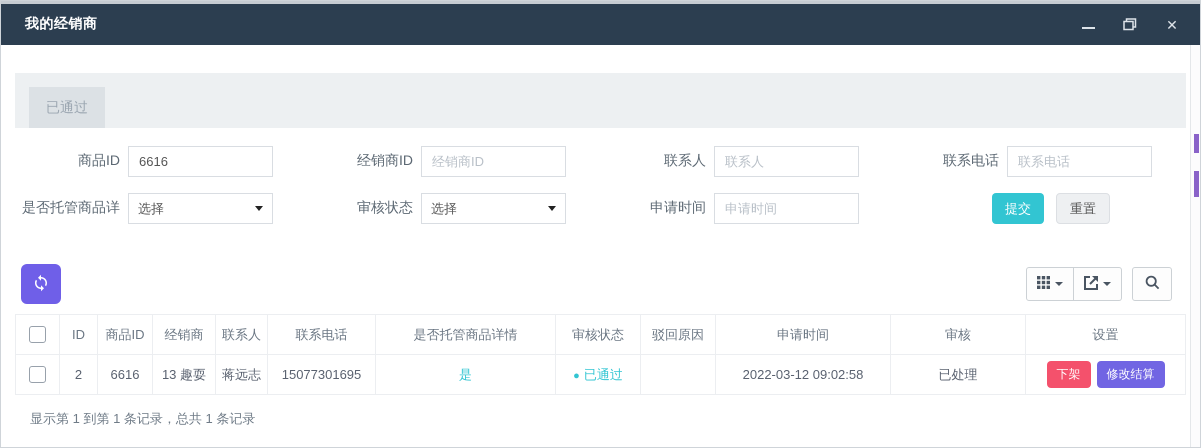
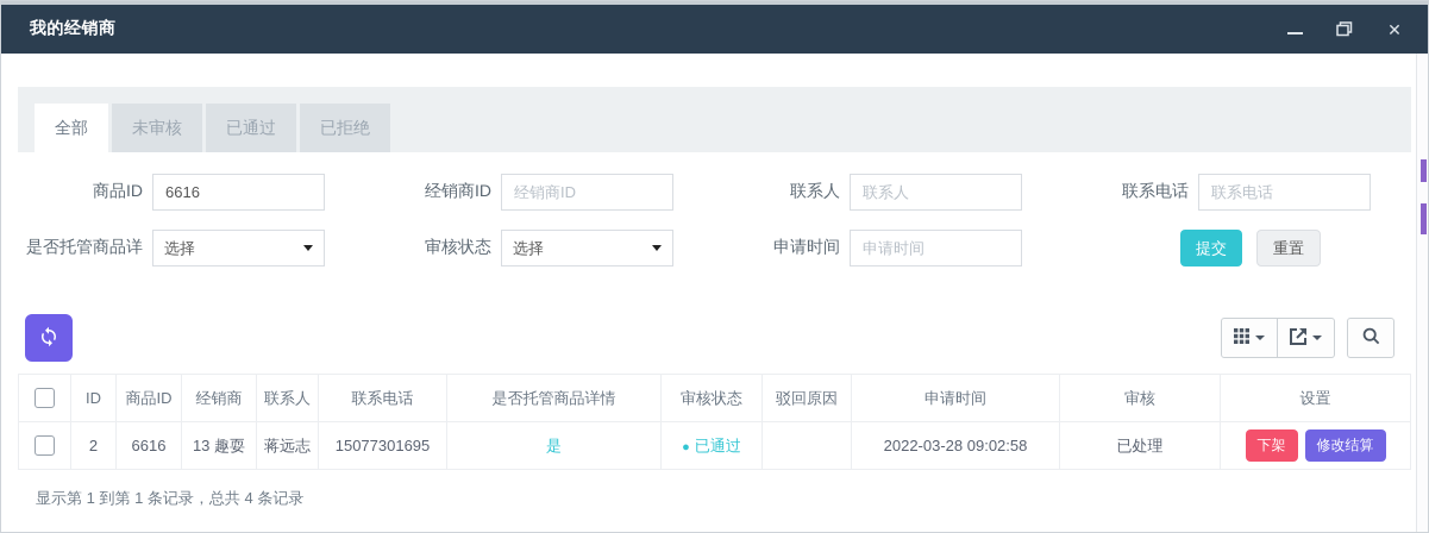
  我的经销商
  ✕
+ 全部
+ 未审核
  已通过
+ 已拒绝
  商品ID
  6616
  经销商ID
  经销商ID
  联系人
  联系人
  联系电话
  联系电话
  是否托管商品详
  选择
  审核状态
  选择
  申请时间
  申请时间
  提交
  重置
  	ID	商品ID	经销商	联系人	联系电话	是否托管商品详情	审核状态	驳回原因	申请时间	审核	设置
- 	2	6616	13 趣耍	蒋远志	15077301695	是	● 已通过		2022-03-12 09:02:58	已处理	下架 修改结算
+ 	2	6616	13 趣耍	蒋远志	15077301695	是	● 已通过		2022-03-28 09:02:58	已处理	下架 修改结算
- 显示第 1 到第 1 条记录，总共 1 条记录
+ 显示第 1 到第 1 条记录，总共 4 条记录
